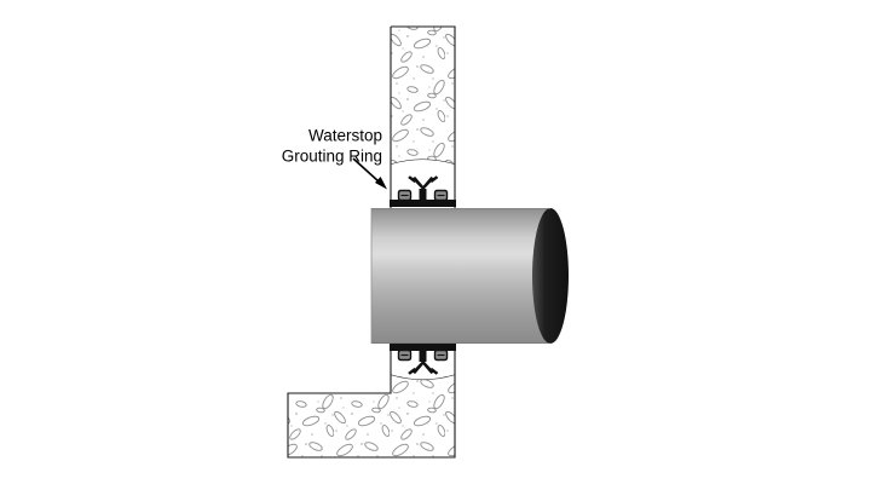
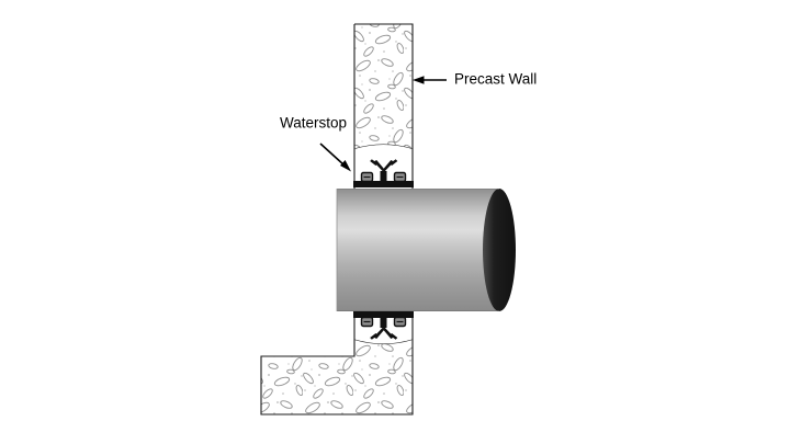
+ Precast Wall
  Waterstop
- Grouting Ring
